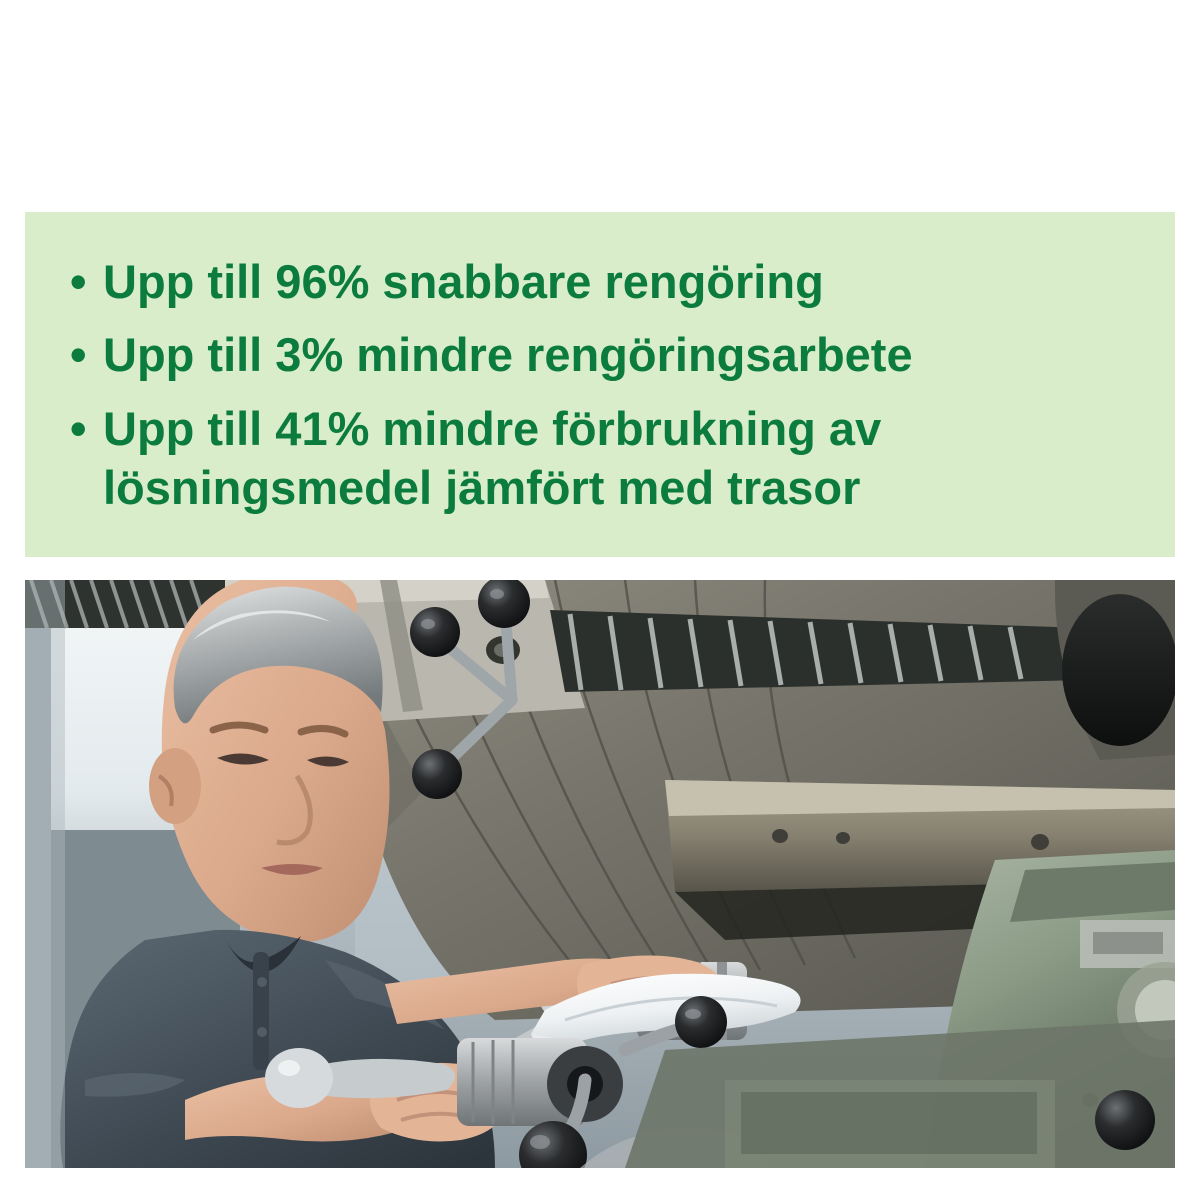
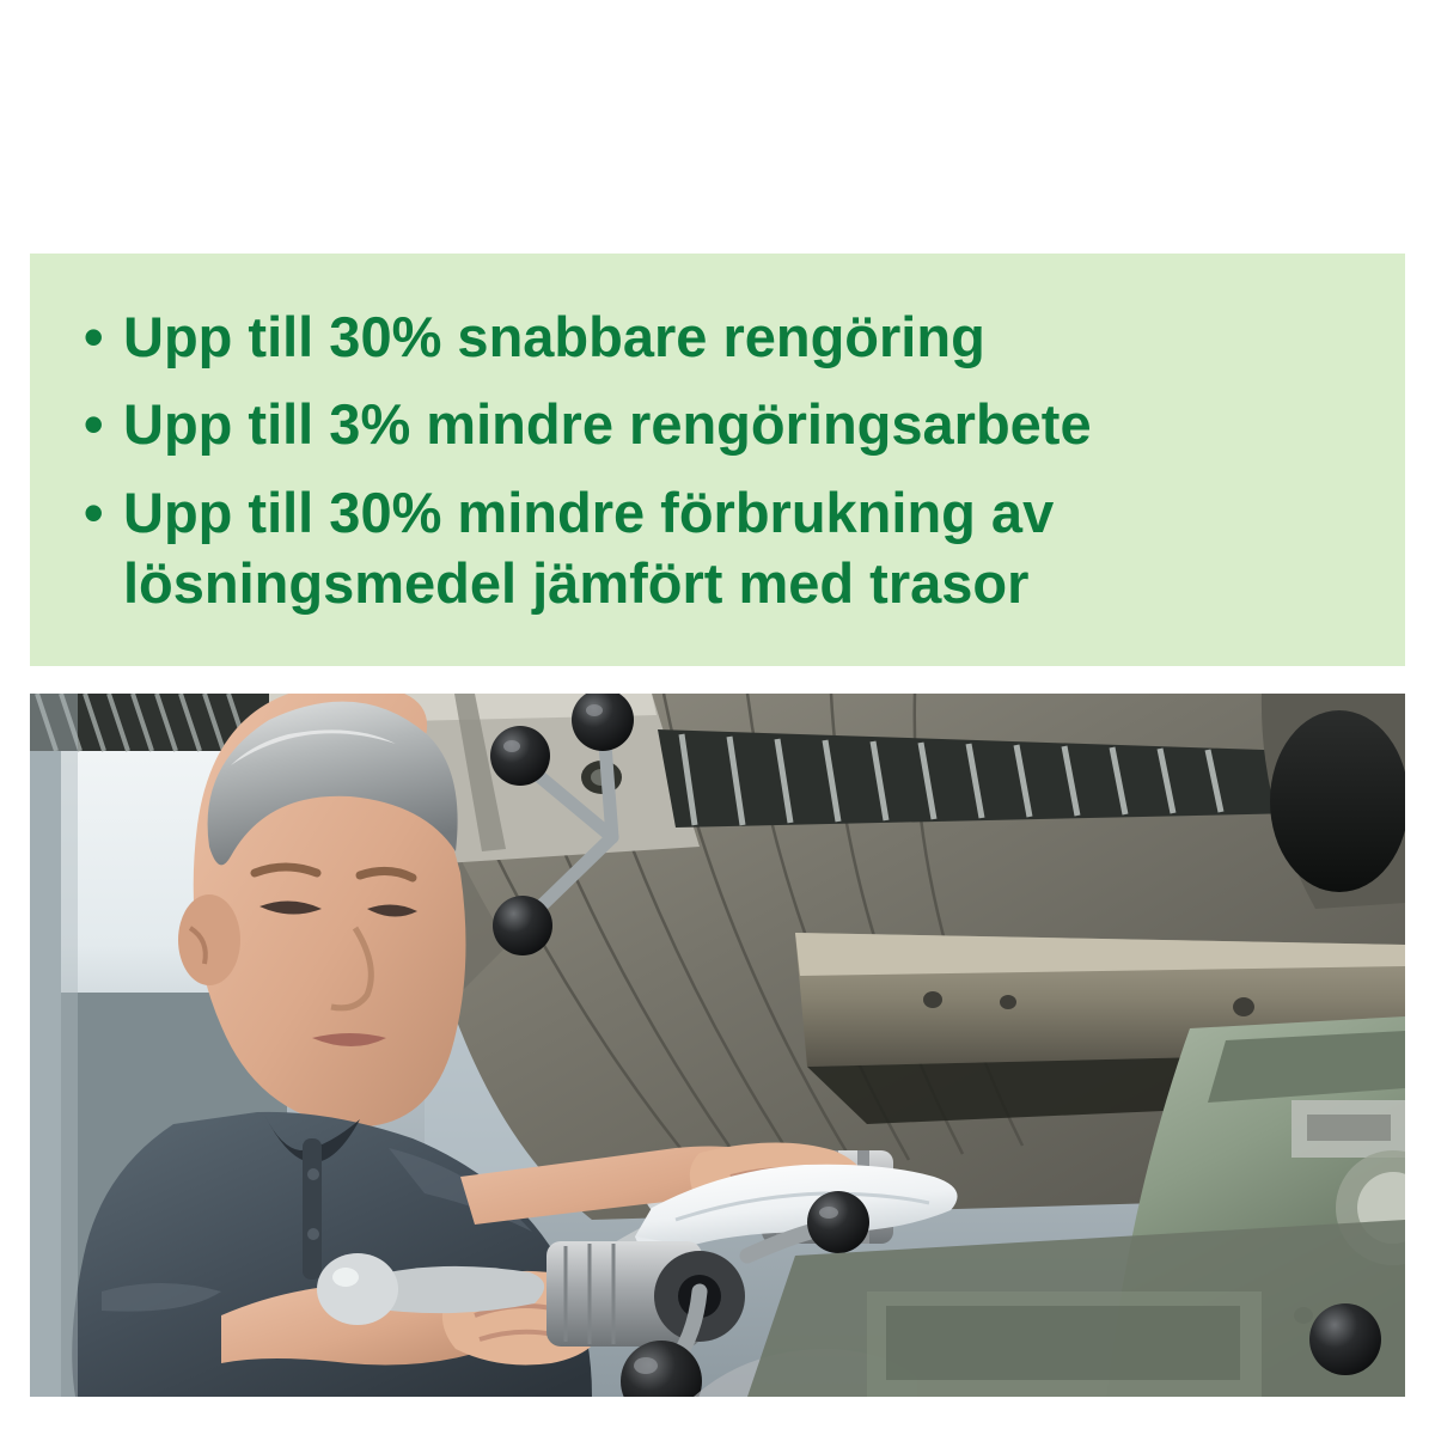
  •
- Upp till 96% snabbare rengöring
+ Upp till 30% snabbare rengöring
  •
  Upp till 3% mindre rengöringsarbete
  •
- Upp till 41% mindre förbrukning av lösningsmedel jämfört med trasor
+ Upp till 30% mindre förbrukning av lösningsmedel jämfört med trasor
